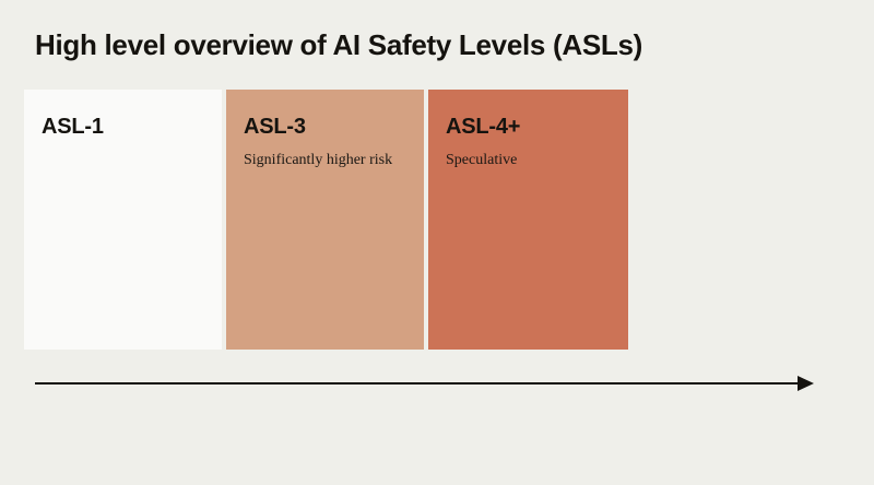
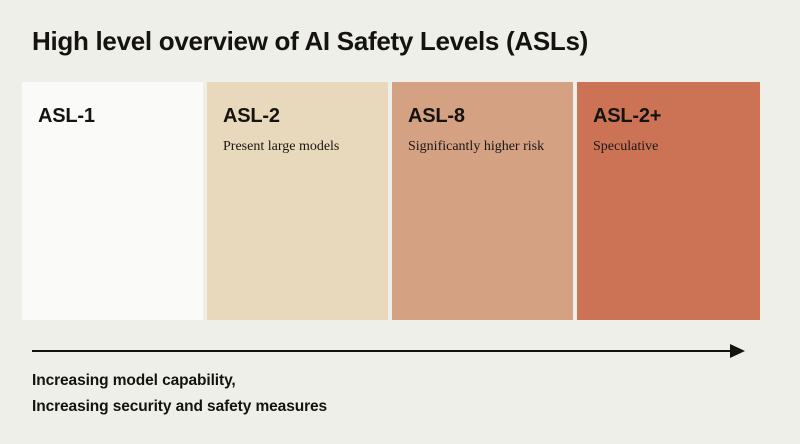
  High level overview of AI Safety Levels (ASLs)
  ASL-1
+ ASL-2
+ Present large models
- ASL-3
+ ASL-8
  Significantly higher risk
- ASL-4+
+ ASL-2+
  Speculative
+ Increasing model capability,
+ Increasing security and safety measures
